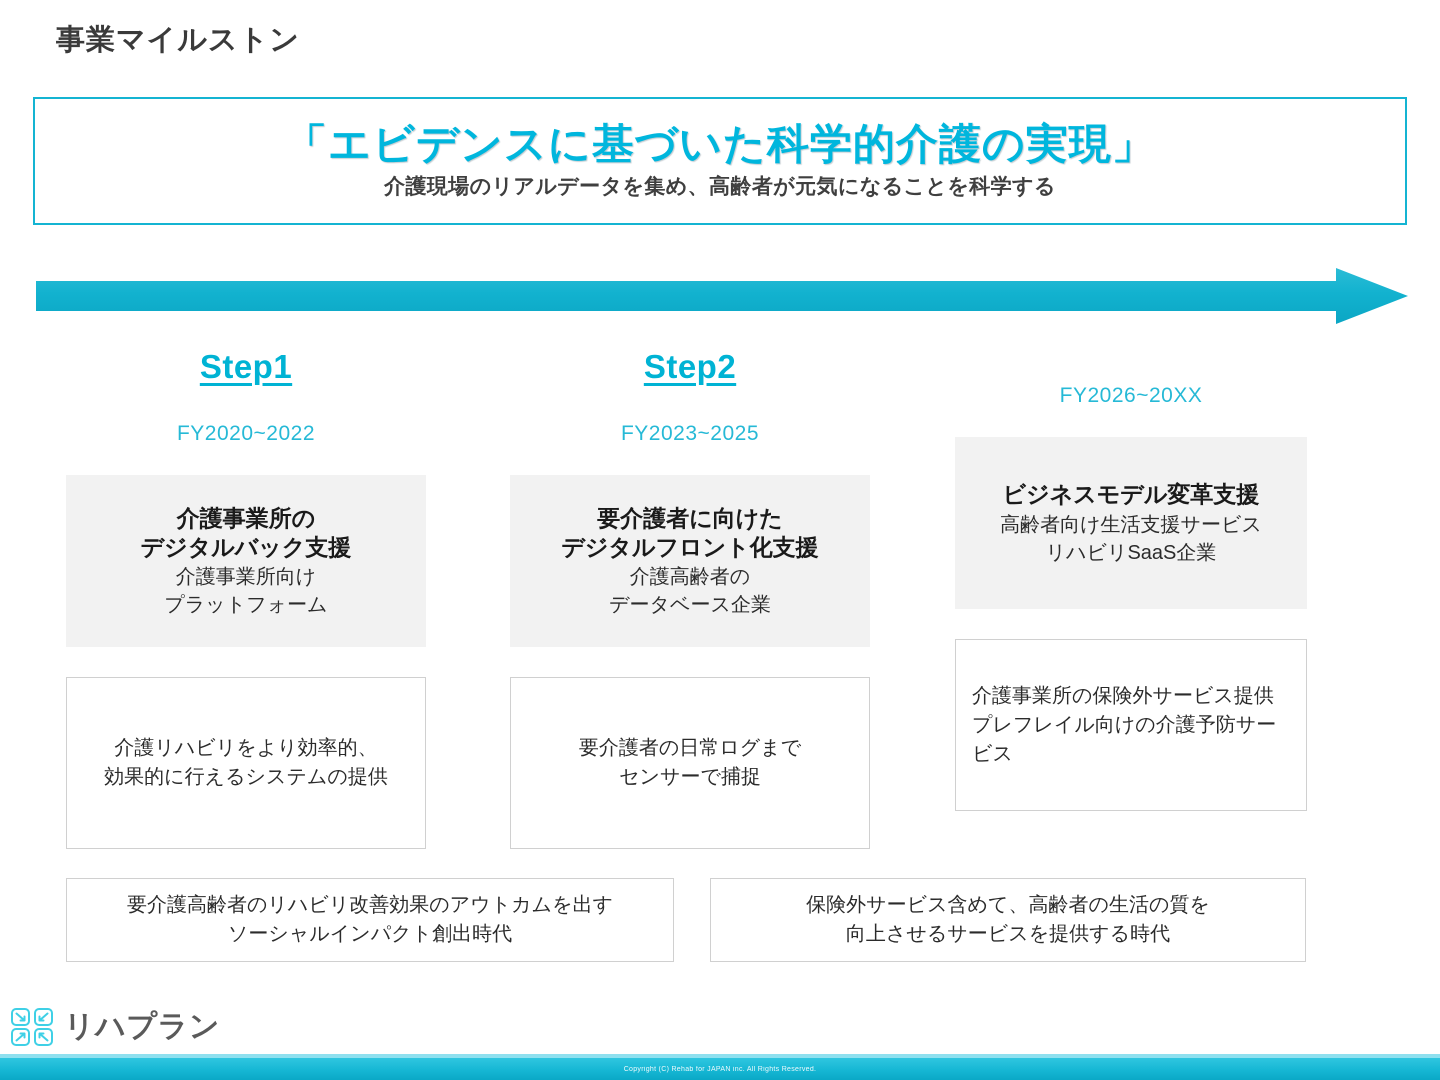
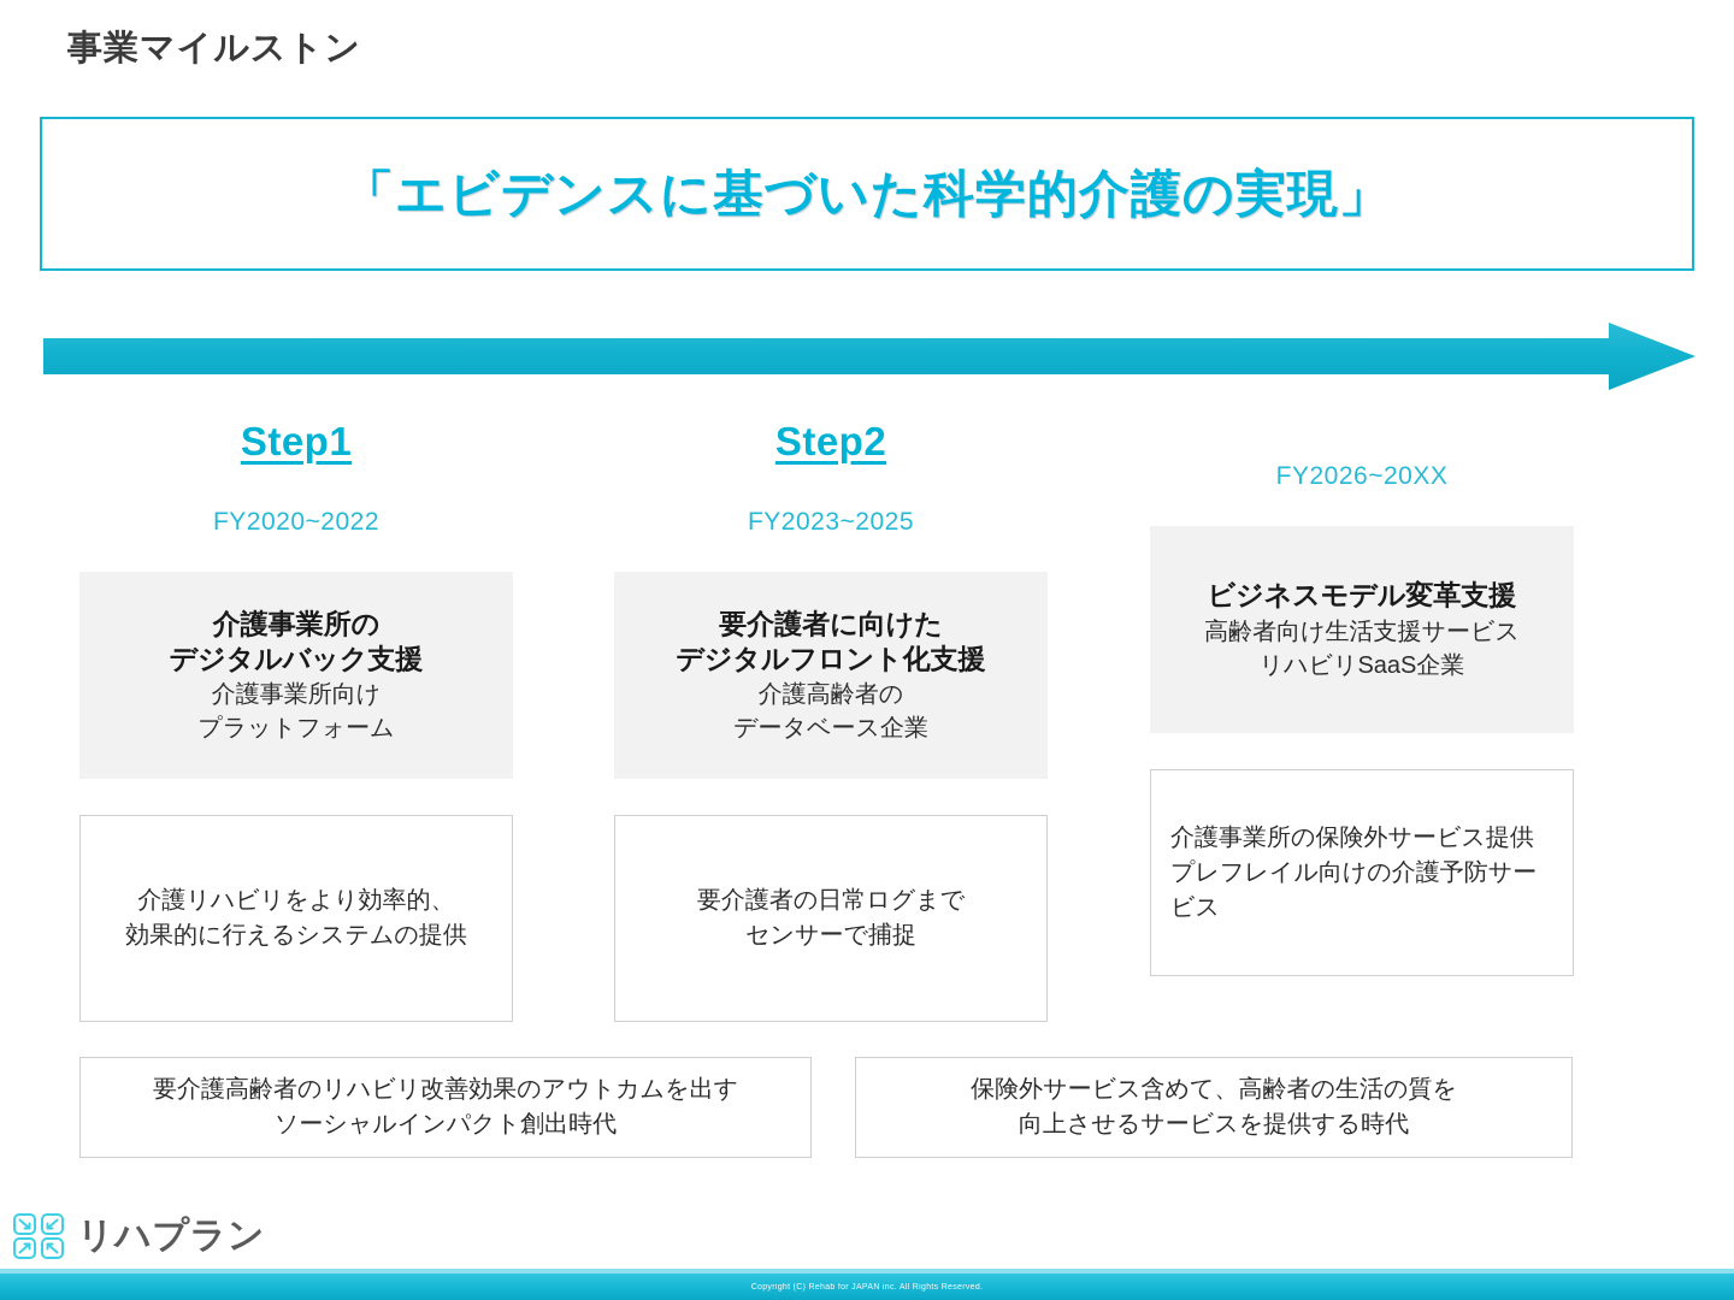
  事業マイルストン
  「エビデンスに基づいた科学的介護の実現」
- 介護現場のリアルデータを集め、高齢者が元気になることを科学する
  Step1
  FY2020~2022
  介護事業所の
  デジタルバック支援
  介護事業所向け
  プラットフォーム
  介護リハビリをより効率的、
  効果的に行えるシステムの提供
  Step2
  FY2023~2025
  要介護者に向けた
  デジタルフロント化支援
  介護高齢者の
  データベース企業
  要介護者の日常ログまで
  センサーで捕捉
  FY2026~20XX
  ビジネスモデル変革支援
  高齢者向け生活支援サービス
  リハビリSaaS企業
  介護事業所の保険外サービス提供
  プレフレイル向けの介護予防サービス
  要介護高齢者のリハビリ改善効果のアウトカムを出す
  ソーシャルインパクト創出時代
  保険外サービス含めて、高齢者の生活の質を
  向上させるサービスを提供する時代
  リハプラン
